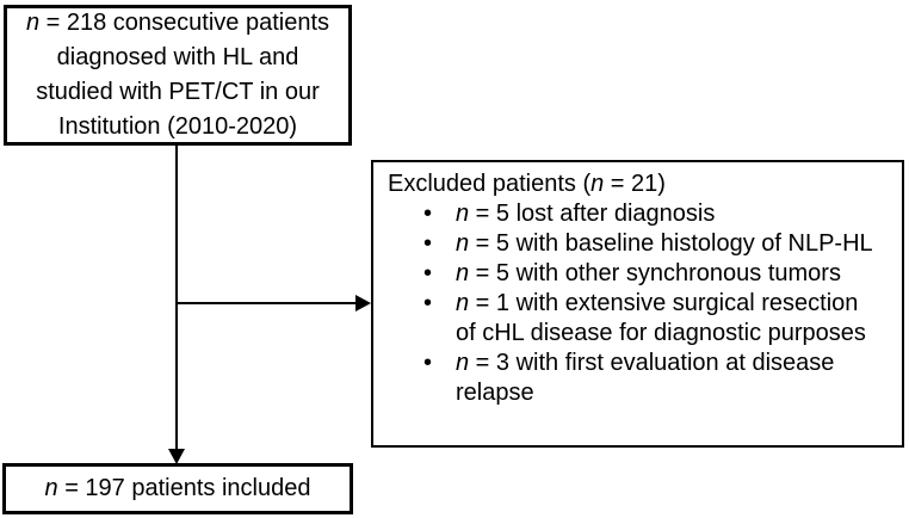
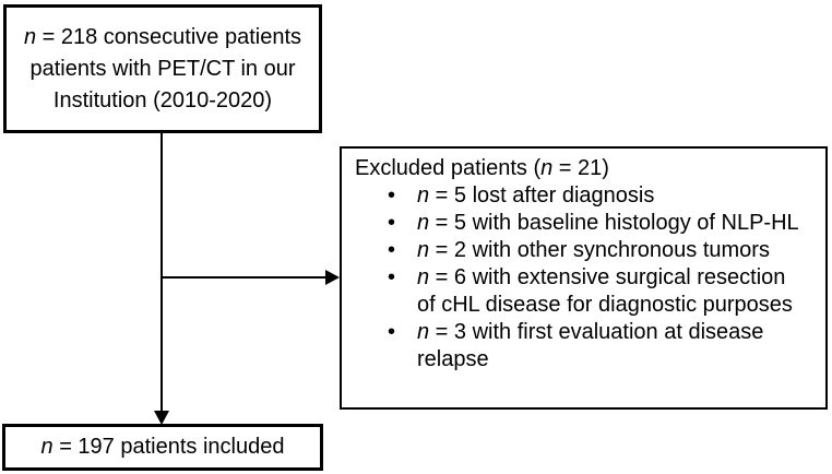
  n = 218 consecutive patients
- diagnosed with HL and
- studied with PET/CT in our
+ patients with PET/CT in our
  Institution (2010-2020)
  Excluded patients (n = 21)
  •
  n = 5 lost after diagnosis
  •
  n = 5 with baseline histology of NLP-HL
  •
- n = 5 with other synchronous tumors
+ n = 2 with other synchronous tumors
  •
- n = 1 with extensive surgical resection
+ n = 6 with extensive surgical resection
  of cHL disease for diagnostic purposes
  •
  n = 3 with first evaluation at disease
  relapse
  n = 197 patients included
